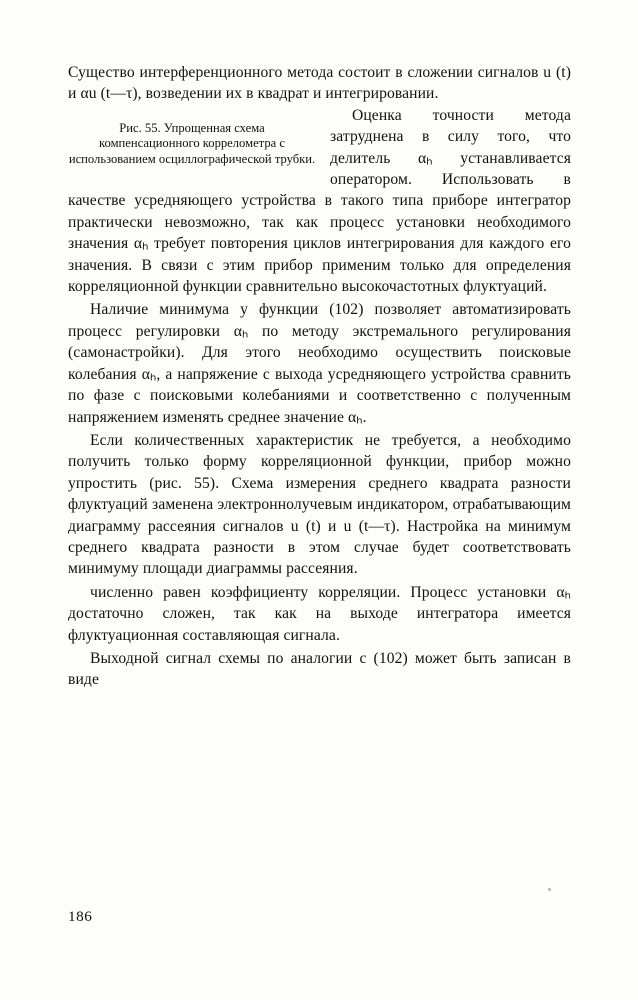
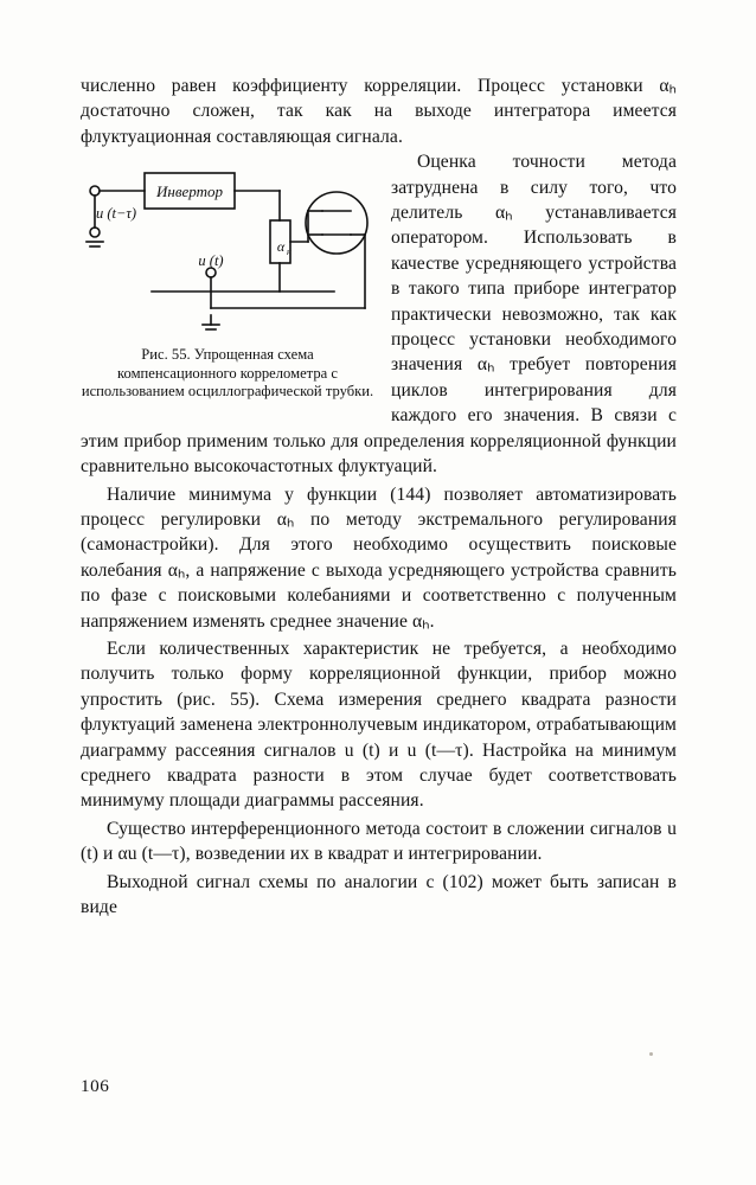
- Существо интерференционного метода состоит в сложении сигналов u (t) и αu (t—τ), возведении их в квадрат и интегрировании.
+ численно равен коэффициенту корреляции. Процесс установки αₕ достаточно сложен, так как на выходе интегратора имеется флуктуационная составляющая сигнала.
+ Инвертор
+ u (t−τ)
+ α
+ н
+ u (t)
  Рис. 55. Упрощенная схема компенсационного коррелометра с использованием осциллографической трубки.
  Оценка точности метода затруднена в силу того, что делитель αₕ устанавливается оператором. Использовать в качестве усредняющего устройства в такого типа приборе интегратор практически невозможно, так как процесс установки необходимого значения αₕ требует повторения циклов интегрирования для каждого его значения. В связи с этим прибор применим только для определения корреляционной функции сравнительно высокочастотных флуктуаций.
- Наличие минимума у функции (102) позволяет автоматизировать процесс регулировки αₕ по методу экстремального регулирования (самонастройки). Для этого необходимо осуществить поисковые колебания αₕ, а напряжение с выхода усредняющего устройства сравнить по фазе с поисковыми колебаниями и соответственно с полученным напряжением изменять среднее значение αₕ.
+ Наличие минимума у функции (144) позволяет автоматизировать процесс регулировки αₕ по методу экстремального регулирования (самонастройки). Для этого необходимо осуществить поисковые колебания αₕ, а напряжение с выхода усредняющего устройства сравнить по фазе с поисковыми колебаниями и соответственно с полученным напряжением изменять среднее значение αₕ.
  Если количественных характеристик не требуется, а необходимо получить только форму корреляционной функции, прибор можно упростить (рис. 55). Схема измерения среднего квадрата разности флуктуаций заменена электроннолучевым индикатором, отрабатывающим диаграмму рассеяния сигналов u (t) и u (t—τ). Настройка на минимум среднего квадрата разности в этом случае будет соответствовать минимуму площади диаграммы рассеяния.
- численно равен коэффициенту корреляции. Процесс установки αₕ достаточно сложен, так как на выходе интегратора имеется флуктуационная составляющая сигнала.
+ Существо интерференционного метода состоит в сложении сигналов u (t) и αu (t—τ), возведении их в квадрат и интегрировании.
  Выходной сигнал схемы по аналогии с (102) может быть записан в виде
- 186
+ 106
